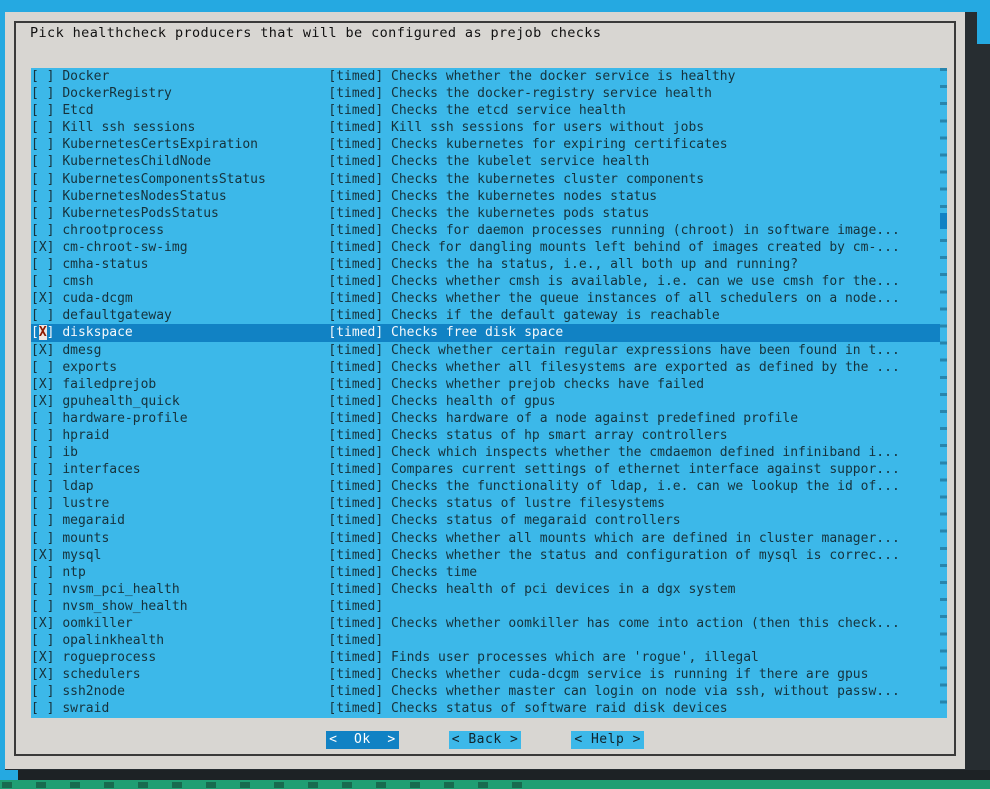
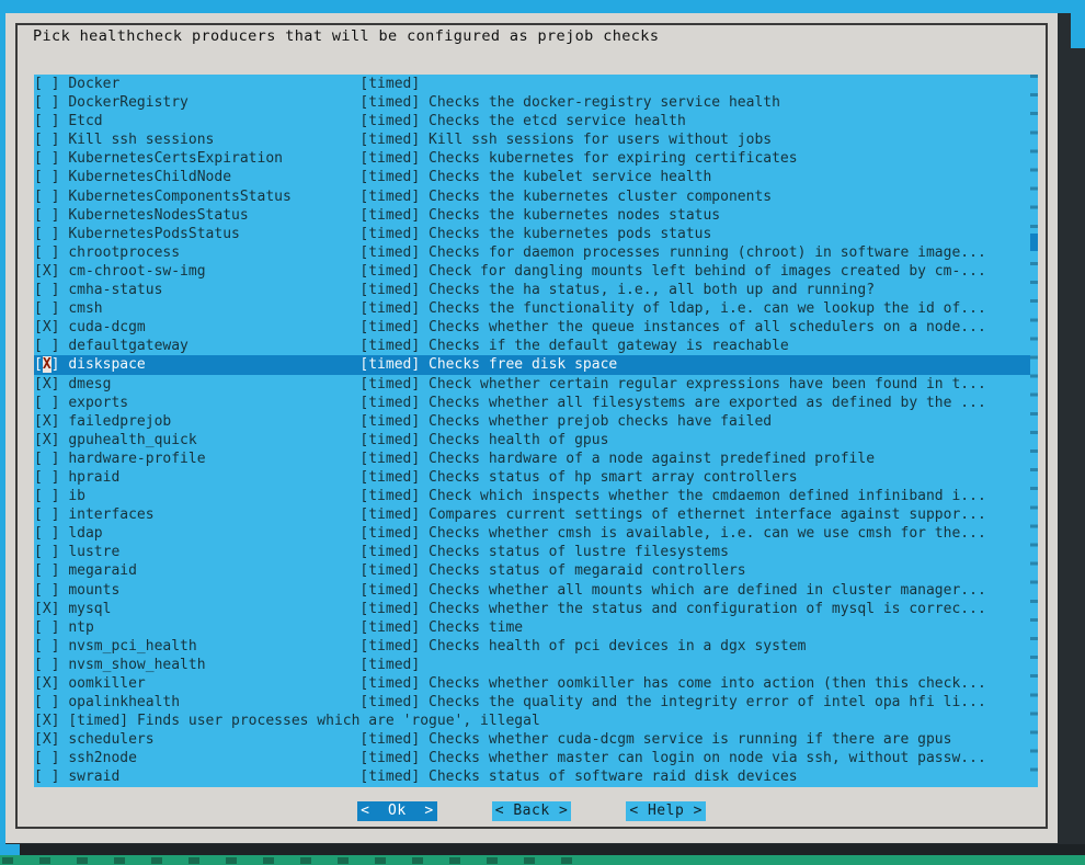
  Pick healthcheck producers that will be configured as prejob checks
  [ ]
  Docker
  [timed]
- Checks whether the docker service is healthy
  [ ]
  DockerRegistry
  [timed]
  Checks the docker-registry service health
  [ ]
  Etcd
  [timed]
  Checks the etcd service health
  [ ]
  Kill ssh sessions
  [timed]
  Kill ssh sessions for users without jobs
  [ ]
  KubernetesCertsExpiration
  [timed]
  Checks kubernetes for expiring certificates
  [ ]
  KubernetesChildNode
  [timed]
  Checks the kubelet service health
  [ ]
  KubernetesComponentsStatus
  [timed]
  Checks the kubernetes cluster components
  [ ]
  KubernetesNodesStatus
  [timed]
  Checks the kubernetes nodes status
  [ ]
  KubernetesPodsStatus
  [timed]
  Checks the kubernetes pods status
  [ ]
  chrootprocess
  [timed]
  Checks for daemon processes running (chroot) in software image...
  [X]
  cm-chroot-sw-img
  [timed]
  Check for dangling mounts left behind of images created by cm-...
  [ ]
  cmha-status
  [timed]
  Checks the ha status, i.e., all both up and running?
  [ ]
  cmsh
  [timed]
- Checks whether cmsh is available, i.e. can we use cmsh for the...
+ Checks the functionality of ldap, i.e. can we lookup the id of...
  [X]
  cuda-dcgm
  [timed]
  Checks whether the queue instances of all schedulers on a node...
  [ ]
  defaultgateway
  [timed]
  Checks if the default gateway is reachable
  [X]
  diskspace
  [timed]
  Checks free disk space
  [X]
  dmesg
  [timed]
  Check whether certain regular expressions have been found in t...
  [ ]
  exports
  [timed]
  Checks whether all filesystems are exported as defined by the ...
  [X]
  failedprejob
  [timed]
  Checks whether prejob checks have failed
  [X]
  gpuhealth_quick
  [timed]
  Checks health of gpus
  [ ]
  hardware-profile
  [timed]
  Checks hardware of a node against predefined profile
  [ ]
  hpraid
  [timed]
  Checks status of hp smart array controllers
  [ ]
  ib
  [timed]
  Check which inspects whether the cmdaemon defined infiniband i...
  [ ]
  interfaces
  [timed]
  Compares current settings of ethernet interface against suppor...
  [ ]
  ldap
  [timed]
- Checks the functionality of ldap, i.e. can we lookup the id of...
+ Checks whether cmsh is available, i.e. can we use cmsh for the...
  [ ]
  lustre
  [timed]
  Checks status of lustre filesystems
  [ ]
  megaraid
  [timed]
  Checks status of megaraid controllers
  [ ]
  mounts
  [timed]
  Checks whether all mounts which are defined in cluster manager...
  [X]
  mysql
  [timed]
  Checks whether the status and configuration of mysql is correc...
  [ ]
  ntp
  [timed]
  Checks time
  [ ]
  nvsm_pci_health
  [timed]
  Checks health of pci devices in a dgx system
  [ ]
  nvsm_show_health
  [timed]
  [X]
  oomkiller
  [timed]
  Checks whether oomkiller has come into action (then this check...
  [ ]
  opalinkhealth
  [timed]
+ Checks the quality and the integrity error of intel opa hfi li...
  [X]
- rogueprocess
  [timed]
  Finds user processes which are 'rogue', illegal
  [X]
  schedulers
  [timed]
  Checks whether cuda-dcgm service is running if there are gpus
  [ ]
  ssh2node
  [timed]
  Checks whether master can login on node via ssh, without passw...
  [ ]
  swraid
  [timed]
  Checks status of software raid disk devices
  < Ok >
  < Back >
  < Help >
